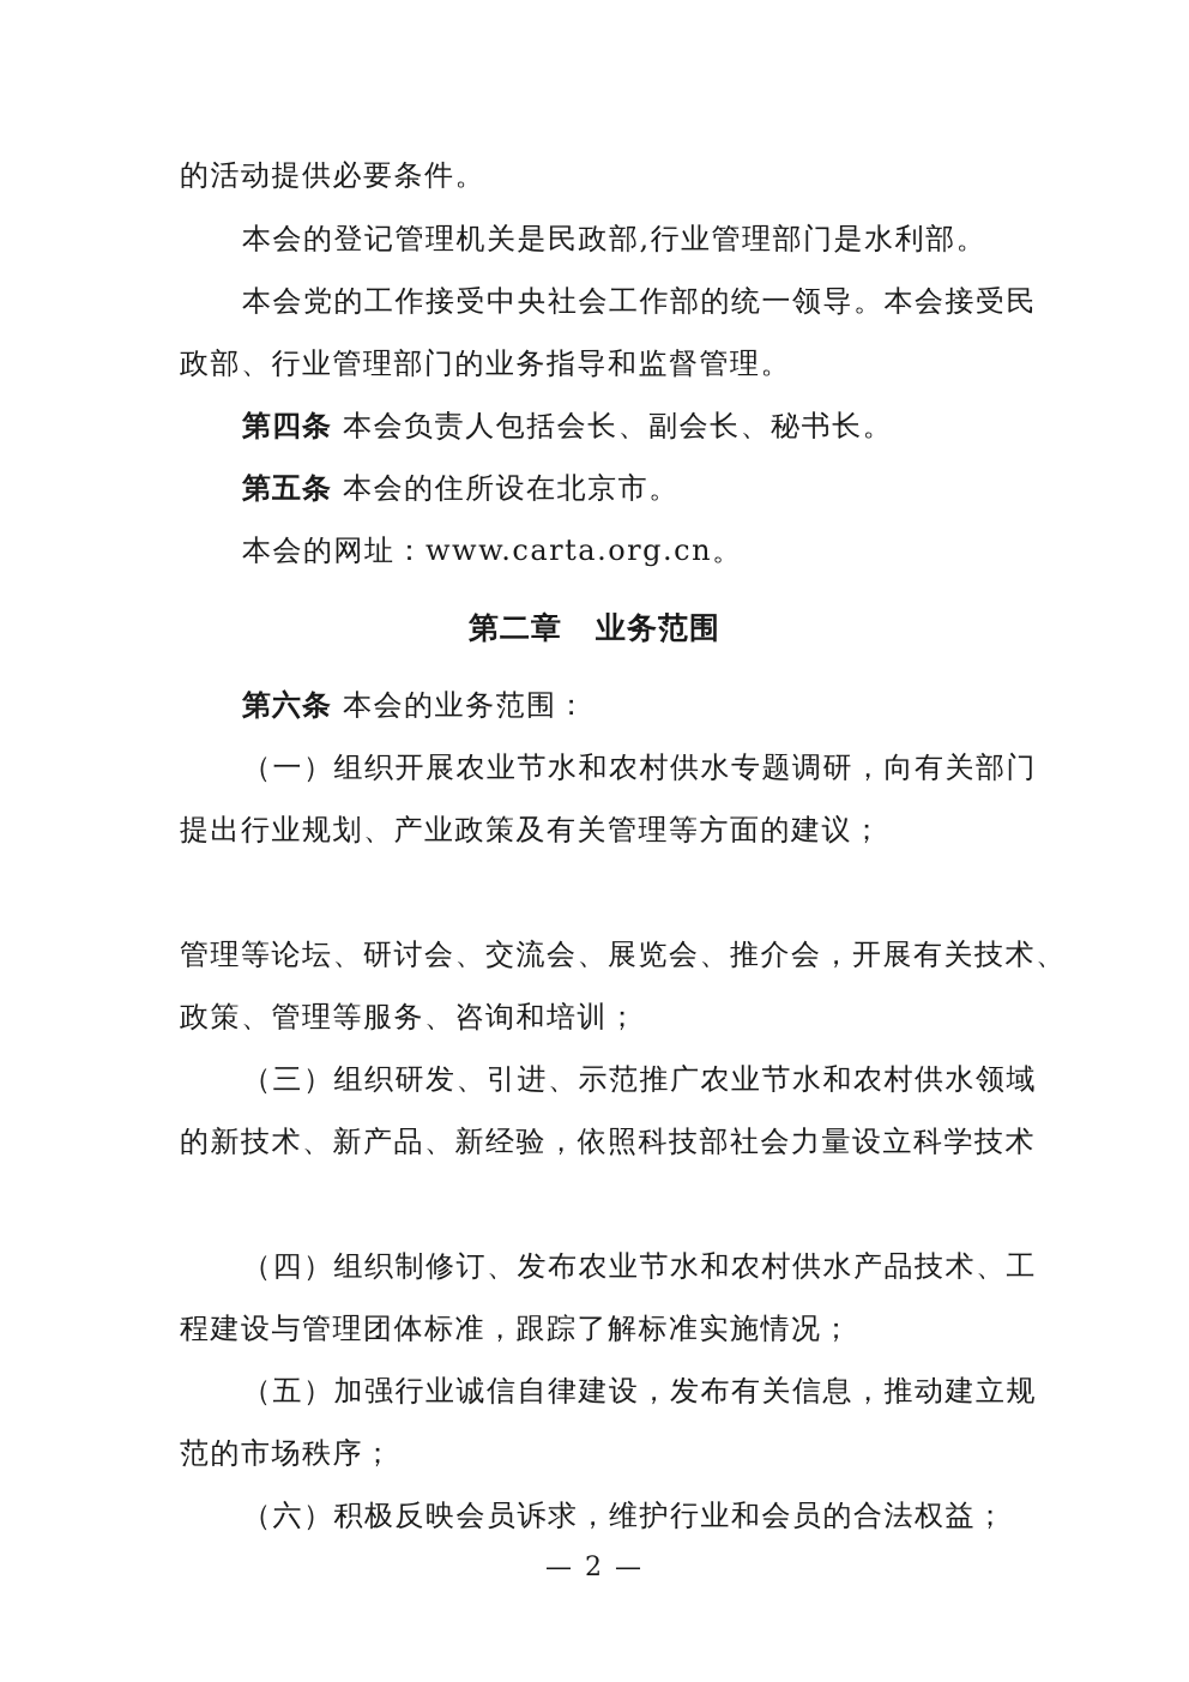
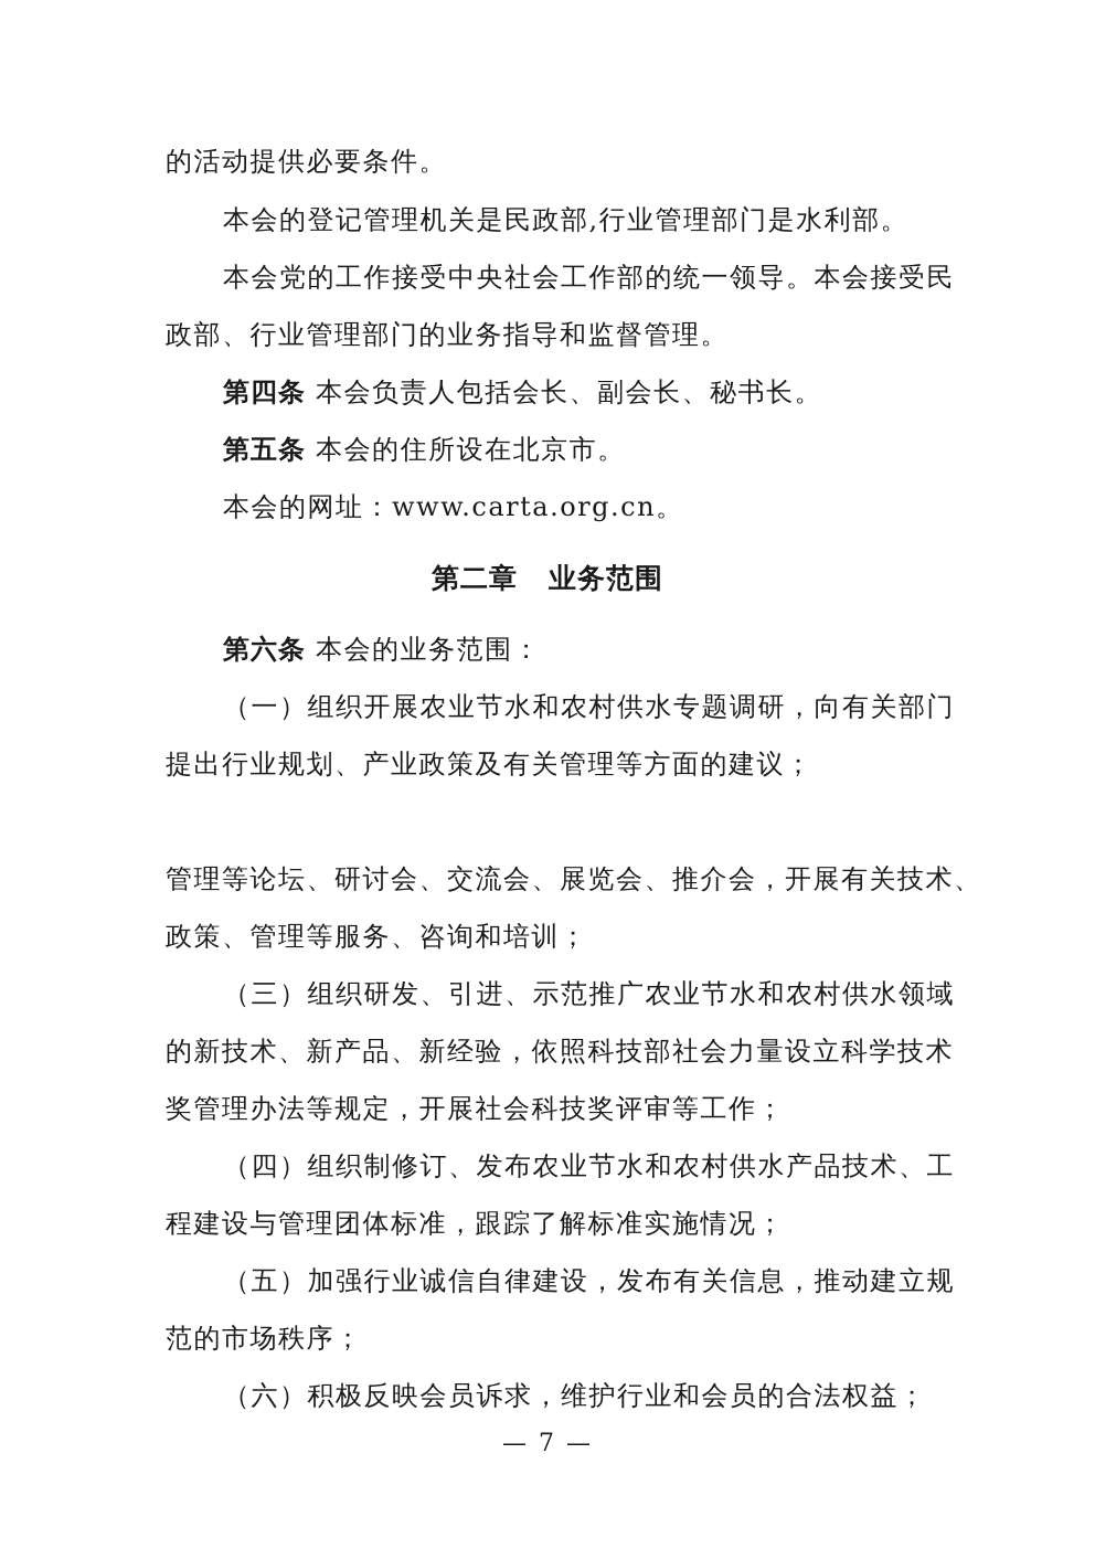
  的活动提供必要条件。
  本会的登记管理机关是民政部,行业管理部门是水利部。
  本会党的工作接受中央社会工作部的统一领导。本会接受民
  政部、行业管理部门的业务指导和监督管理。
  第四条 本会负责人包括会长、副会长、秘书长。
  第五条 本会的住所设在北京市。
  本会的网址：www.carta.org.cn。
  第二章 业务范围
  第六条 本会的业务范围：
  （一）组织开展农业节水和农村供水专题调研，向有关部门
  提出行业规划、产业政策及有关管理等方面的建议；
  管理等论坛、研讨会、交流会、展览会、推介会，开展有关技术、
  政策、管理等服务、咨询和培训；
  （三）组织研发、引进、示范推广农业节水和农村供水领域
  的新技术、新产品、新经验，依照科技部社会力量设立科学技术
+ 奖管理办法等规定，开展社会科技奖评审等工作；
  （四）组织制修订、发布农业节水和农村供水产品技术、工
  程建设与管理团体标准，跟踪了解标准实施情况；
  （五）加强行业诚信自律建设，发布有关信息，推动建立规
  范的市场秩序；
  （六）积极反映会员诉求，维护行业和会员的合法权益；
- — 2 —
+ — 7 —
